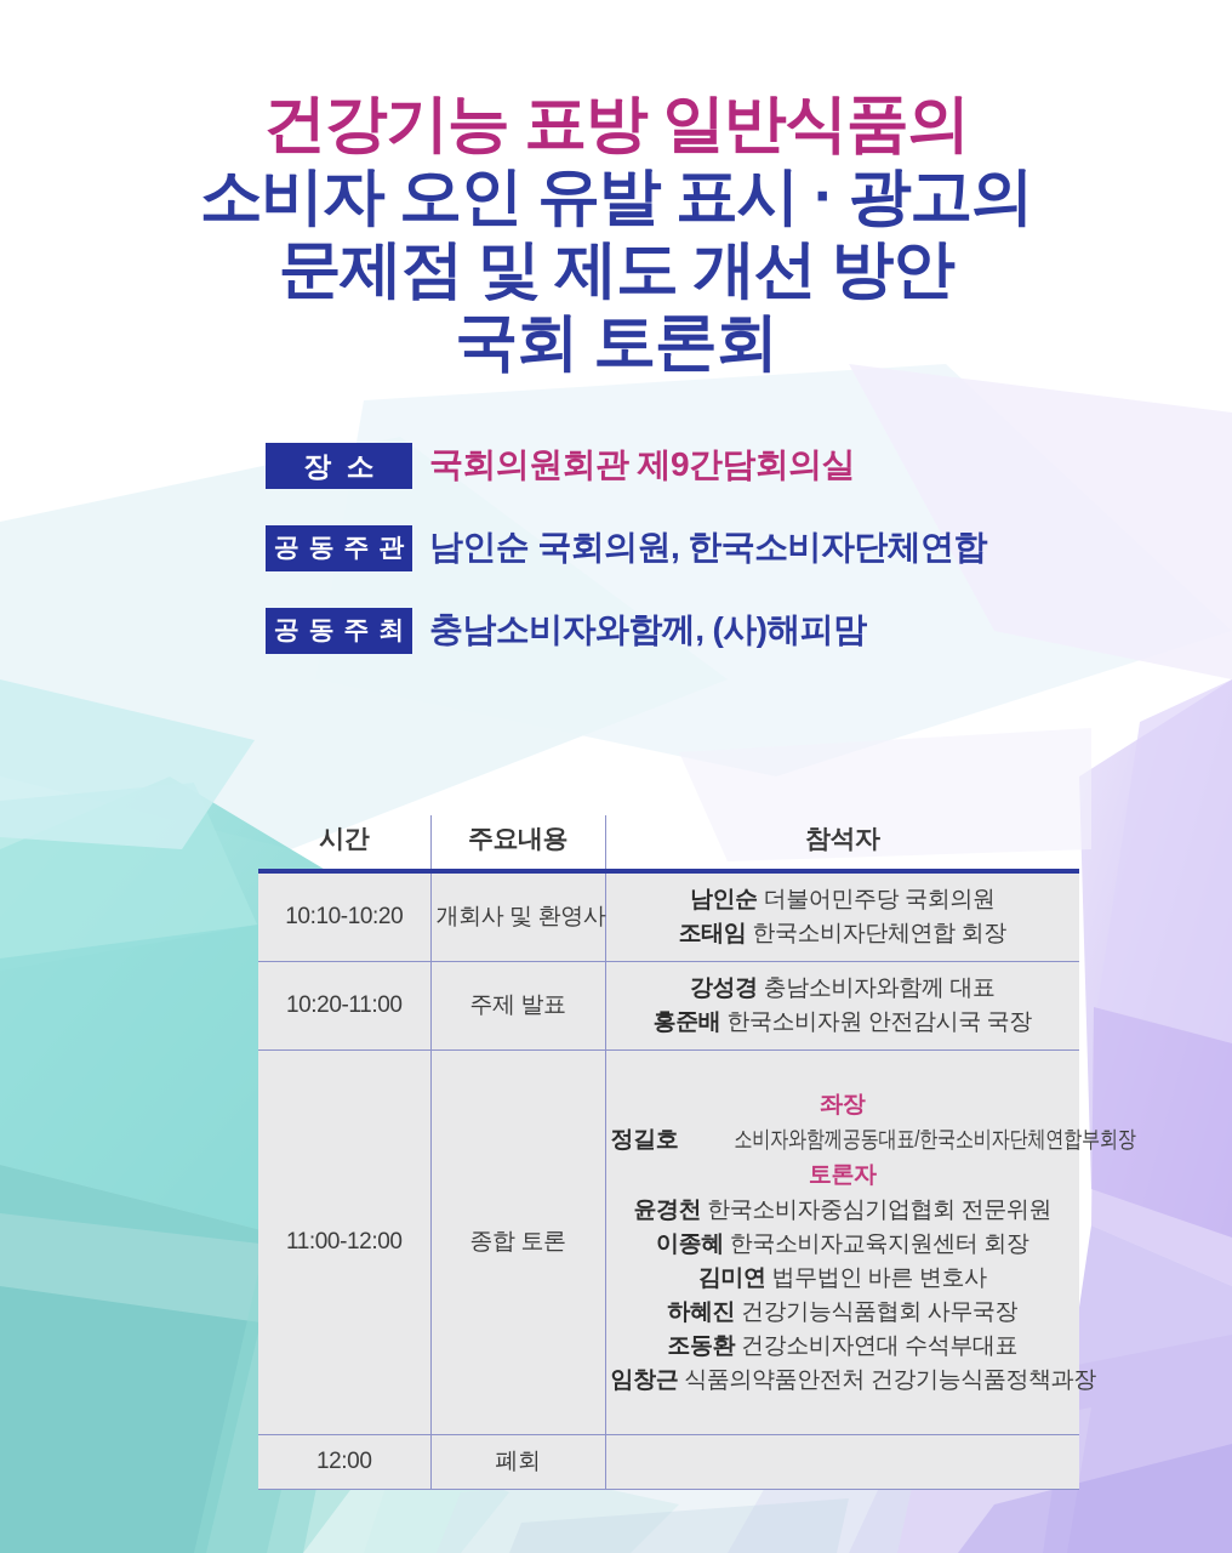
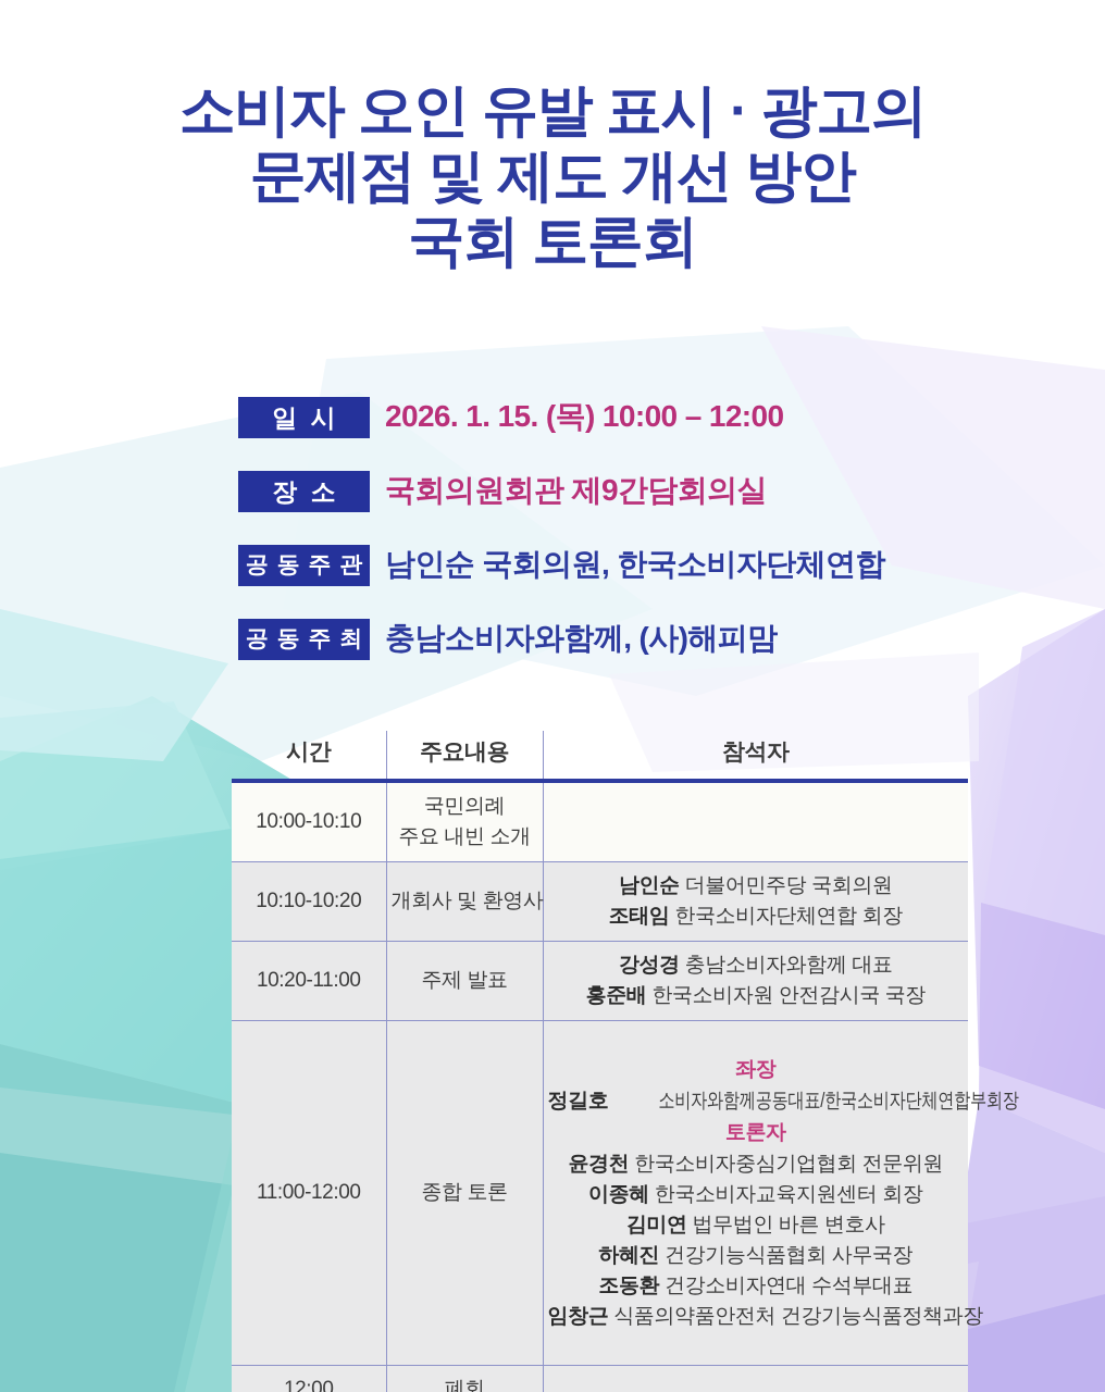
- 건강기능 표방 일반식품의
  소비자 오인 유발 표시 · 광고의
  문제점 및 제도 개선 방안
  국회 토론회
+ 일 시
+ 2026. 1. 15. (목) 10:00 – 12:00
  장 소
  국회의원회관 제9간담회의실
  공 동 주 관
  남인순 국회의원, 한국소비자단체연합
  공 동 주 최
  충남소비자와함께, (사)해피맘
  시간	주요내용	참석자
+ 10:00-10:10	국민의례 주요 내빈 소개
  10:10-10:20	개회사 및 환영사	남인순 더불어민주당 국회의원 조태임 한국소비자단체연합 회장
  10:20-11:00	주제 발표	강성경 충남소비자와함께 대표 홍준배 한국소비자원 안전감시국 국장
  11:00-12:00	종합 토론	좌장 정길호 소비자와함께공동대표/한국소비자단체연합부회장 토론자 윤경천 한국소비자중심기업협회 전문위원 이종혜 한국소비자교육지원센터 회장 김미연 법무법인 바른 변호사 하혜진 건강기능식품협회 사무국장 조동환 건강소비자연대 수석부대표 임창근 식품의약품안전처 건강기능식품정책과장
  12:00	폐회
